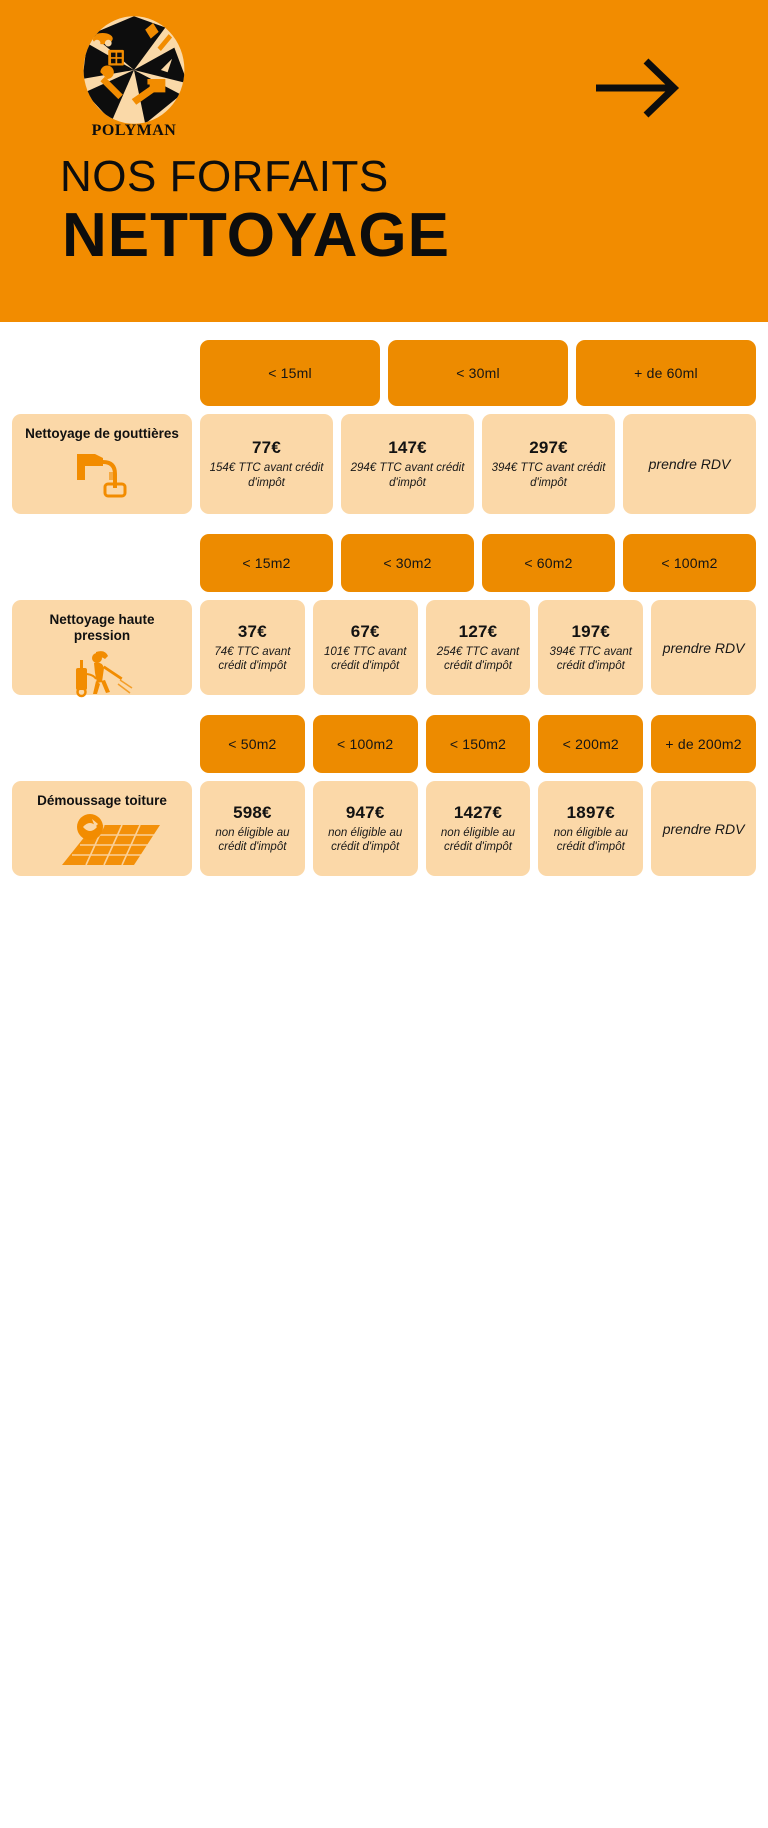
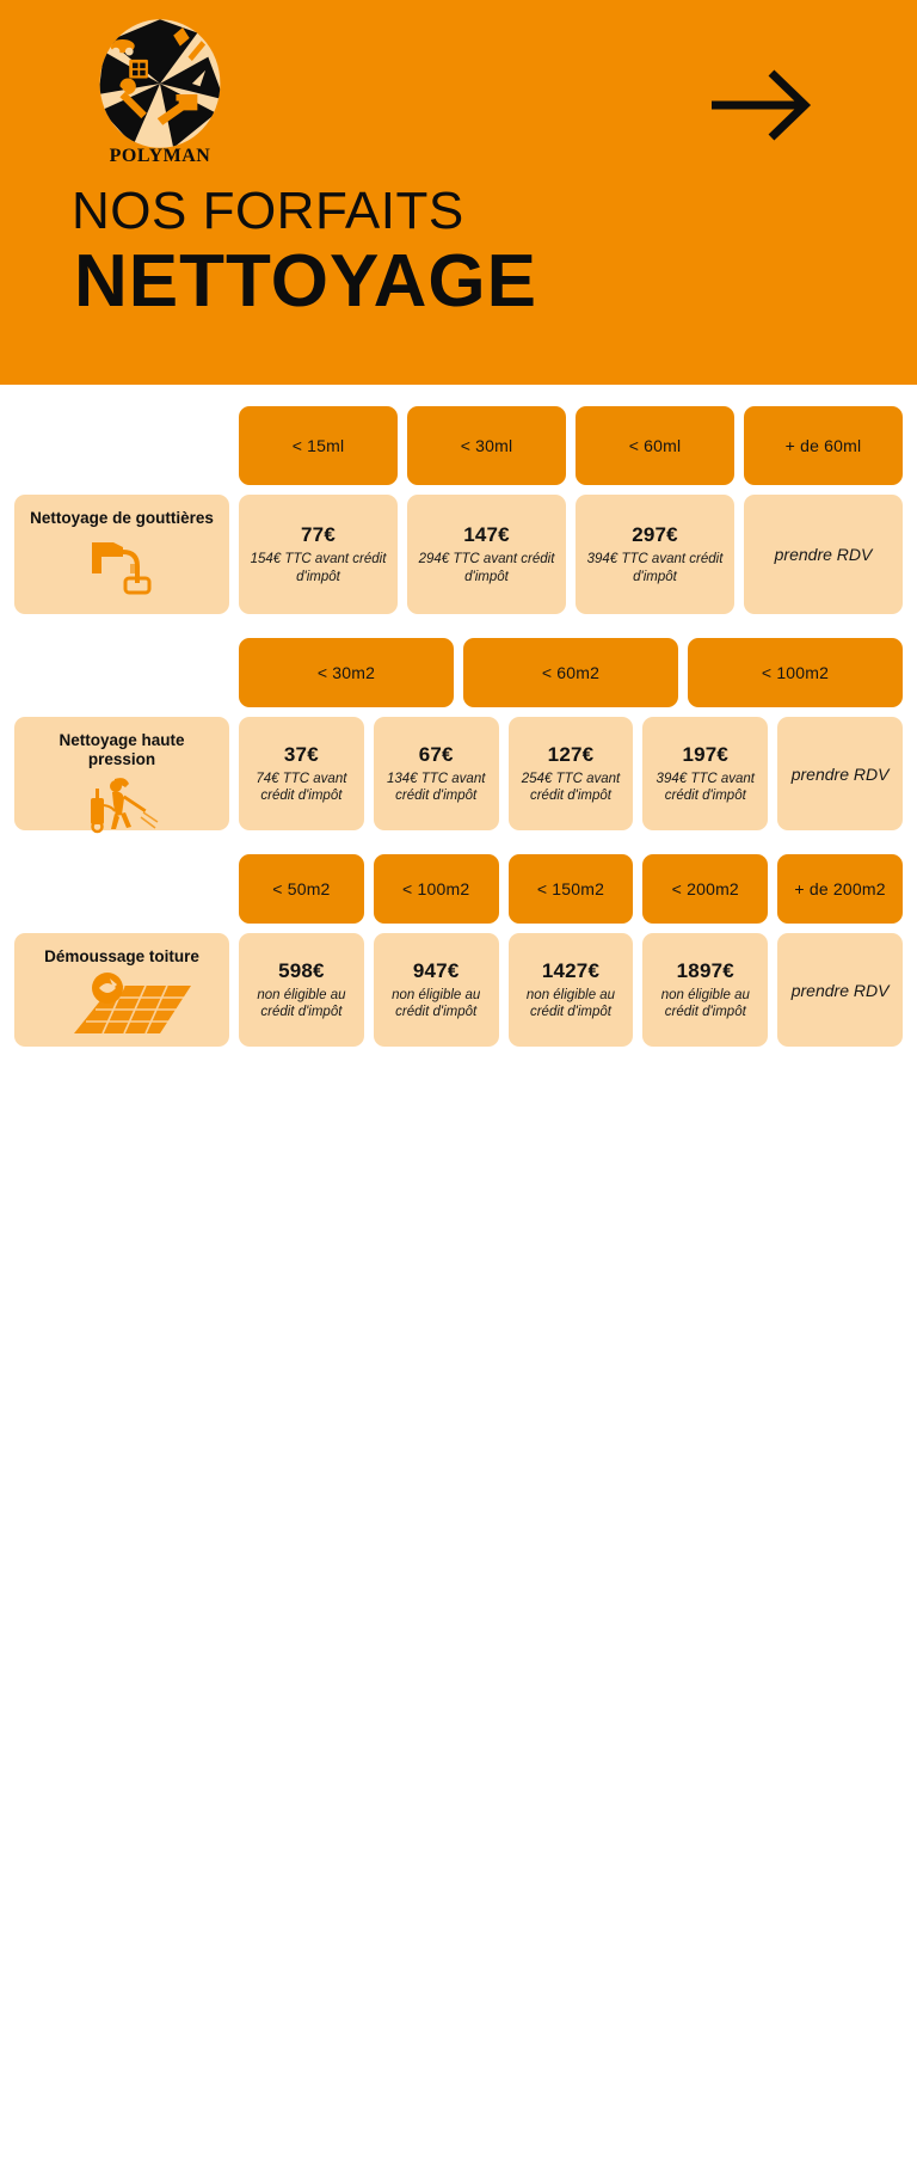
  POLYMAN
  NOS FORFAITS
  NETTOYAGE
  < 15ml
  < 30ml
+ < 60ml
  + de 60ml
  Nettoyage de gouttières
  77€
  154€ TTC avant crédit d'impôt
  147€
  294€ TTC avant crédit d'impôt
  297€
  394€ TTC avant crédit d'impôt
  prendre RDV
- < 15m2
  < 30m2
  < 60m2
  < 100m2
  Nettoyage haute pression
  37€
  74€ TTC avant crédit d'impôt
  67€
- 101€ TTC avant crédit d'impôt
+ 134€ TTC avant crédit d'impôt
  127€
  254€ TTC avant crédit d'impôt
  197€
  394€ TTC avant crédit d'impôt
  prendre RDV
  < 50m2
  < 100m2
  < 150m2
  < 200m2
  + de 200m2
  Démoussage toiture
  598€
  non éligible au crédit d'impôt
  947€
  non éligible au crédit d'impôt
  1427€
  non éligible au crédit d'impôt
  1897€
  non éligible au crédit d'impôt
  prendre RDV
